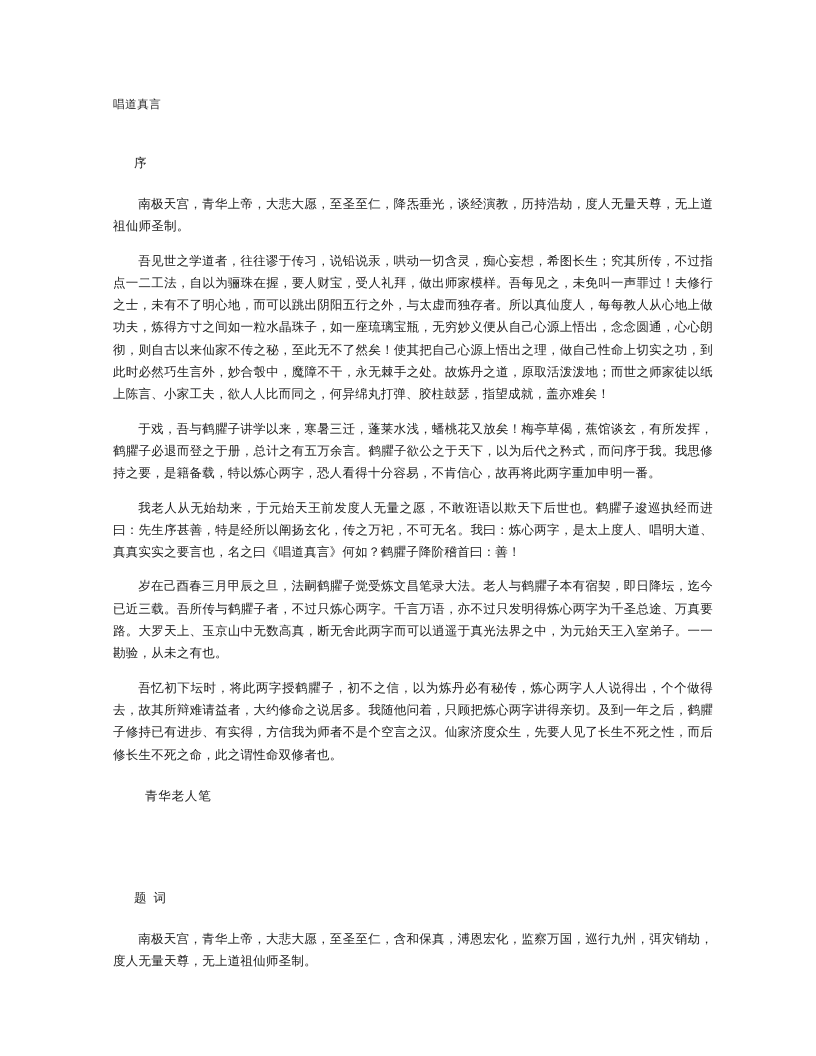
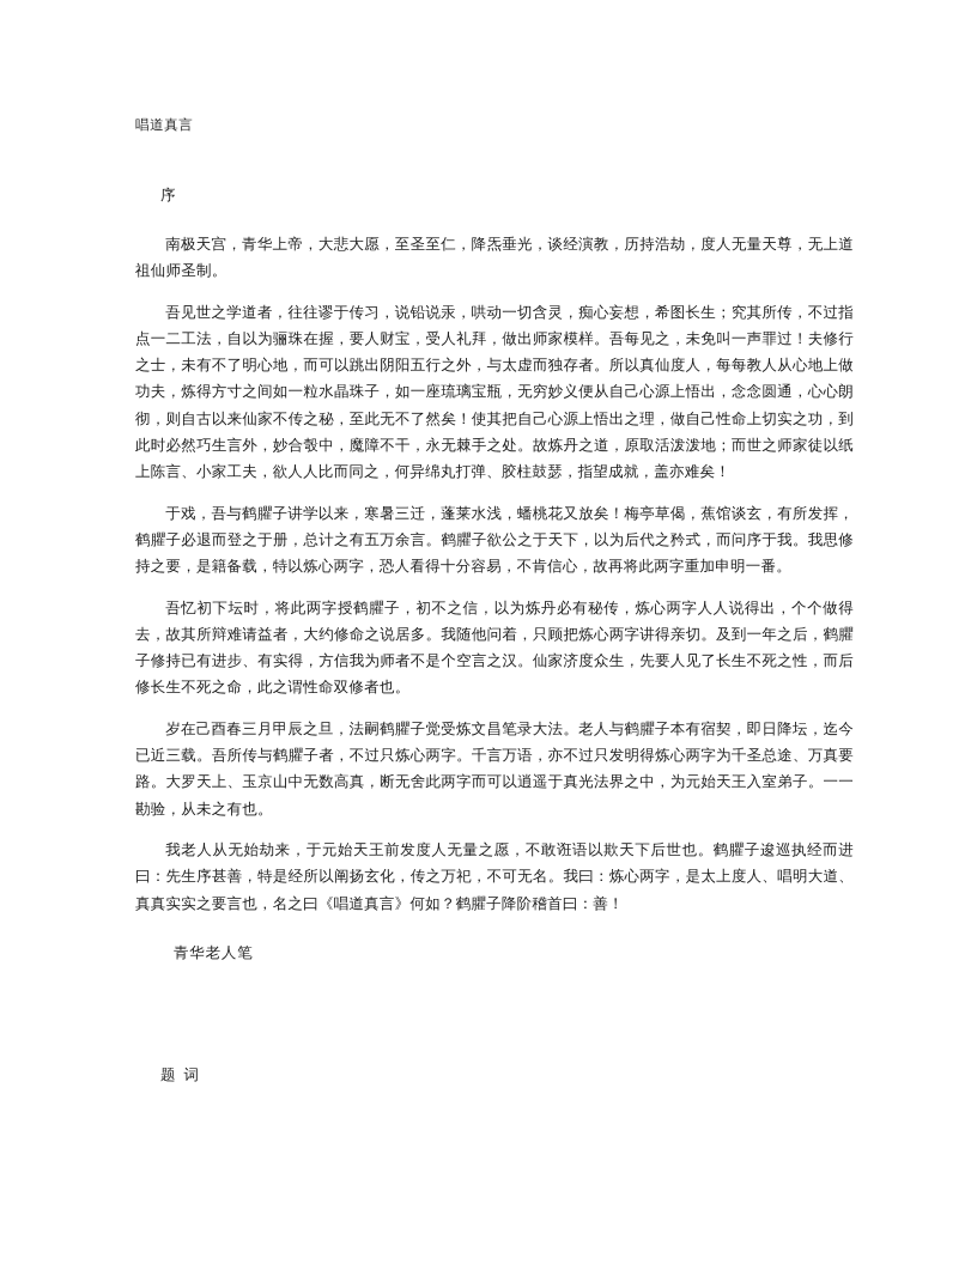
  唱道真言
  序
  南极天宫，青华上帝，大悲大愿，至圣至仁，降炁垂光，谈经演教，历持浩劫，度人无量天尊，无上道祖仙师圣制。
  吾见世之学道者，往往谬于传习，说铅说汞，哄动一切含灵，痴心妄想，希图长生；究其所传，不过指点一二工法，自以为骊珠在握，要人财宝，受人礼拜，做出师家模样。吾每见之，未免叫一声罪过！夫修行之士，未有不了明心地，而可以跳出阴阳五行之外，与太虚而独存者。所以真仙度人，每每教人从心地上做功夫，炼得方寸之间如一粒水晶珠子，如一座琉璃宝瓶，无穷妙义便从自己心源上悟出，念念圆通，心心朗彻，则自古以来仙家不传之秘，至此无不了然矣！使其把自己心源上悟出之理，做自己性命上切实之功，到此时必然巧生言外，妙合彀中，魔障不干，永无棘手之处。故炼丹之道，原取活泼泼地；而世之师家徒以纸上陈言、小家工夫，欲人人比而同之，何异绵丸打弹、胶柱鼓瑟，指望成就，盖亦难矣！
  于戏，吾与鹤臞子讲学以来，寒暑三迁，蓬莱水浅，蟠桃花又放矣！梅亭草偈，蕉馆谈玄，有所发挥，鹤臞子必退而登之于册，总计之有五万余言。鹤臞子欲公之于天下，以为后代之矜式，而问序于我。我思修持之要，是籍备载，特以炼心两字，恐人看得十分容易，不肯信心，故再将此两字重加申明一番。
- 我老人从无始劫来，于元始天王前发度人无量之愿，不敢诳语以欺天下后世也。鹤臞子逡巡执经而进曰：先生序甚善，特是经所以阐扬玄化，传之万祀，不可无名。我曰：炼心两字，是太上度人、唱明大道、真真实实之要言也，名之曰《唱道真言》何如？鹤臞子降阶稽首曰：善！
+ 吾忆初下坛时，将此两字授鹤臞子，初不之信，以为炼丹必有秘传，炼心两字人人说得出，个个做得去，故其所辩难请益者，大约修命之说居多。我随他问着，只顾把炼心两字讲得亲切。及到一年之后，鹤臞子修持已有进步、有实得，方信我为师者不是个空言之汉。仙家济度众生，先要人见了长生不死之性，而后修长生不死之命，此之谓性命双修者也。
  岁在己酉春三月甲辰之旦，法嗣鹤臞子觉受炼文昌笔录大法。老人与鹤臞子本有宿契，即日降坛，迄今已近三载。吾所传与鹤臞子者，不过只炼心两字。千言万语，亦不过只发明得炼心两字为千圣总途、万真要路。大罗天上、玉京山中无数高真，断无舍此两字而可以逍遥于真光法界之中，为元始天王入室弟子。一一勘验，从未之有也。
- 吾忆初下坛时，将此两字授鹤臞子，初不之信，以为炼丹必有秘传，炼心两字人人说得出，个个做得去，故其所辩难请益者，大约修命之说居多。我随他问着，只顾把炼心两字讲得亲切。及到一年之后，鹤臞子修持已有进步、有实得，方信我为师者不是个空言之汉。仙家济度众生，先要人见了长生不死之性，而后修长生不死之命，此之谓性命双修者也。
+ 我老人从无始劫来，于元始天王前发度人无量之愿，不敢诳语以欺天下后世也。鹤臞子逡巡执经而进曰：先生序甚善，特是经所以阐扬玄化，传之万祀，不可无名。我曰：炼心两字，是太上度人、唱明大道、真真实实之要言也，名之曰《唱道真言》何如？鹤臞子降阶稽首曰：善！
  青华老人笔
  题 词
- 南极天宫，青华上帝，大悲大愿，至圣至仁，含和保真，溥恩宏化，监察万国，巡行九州，弭灾销劫，度人无量天尊，无上道祖仙师圣制。
